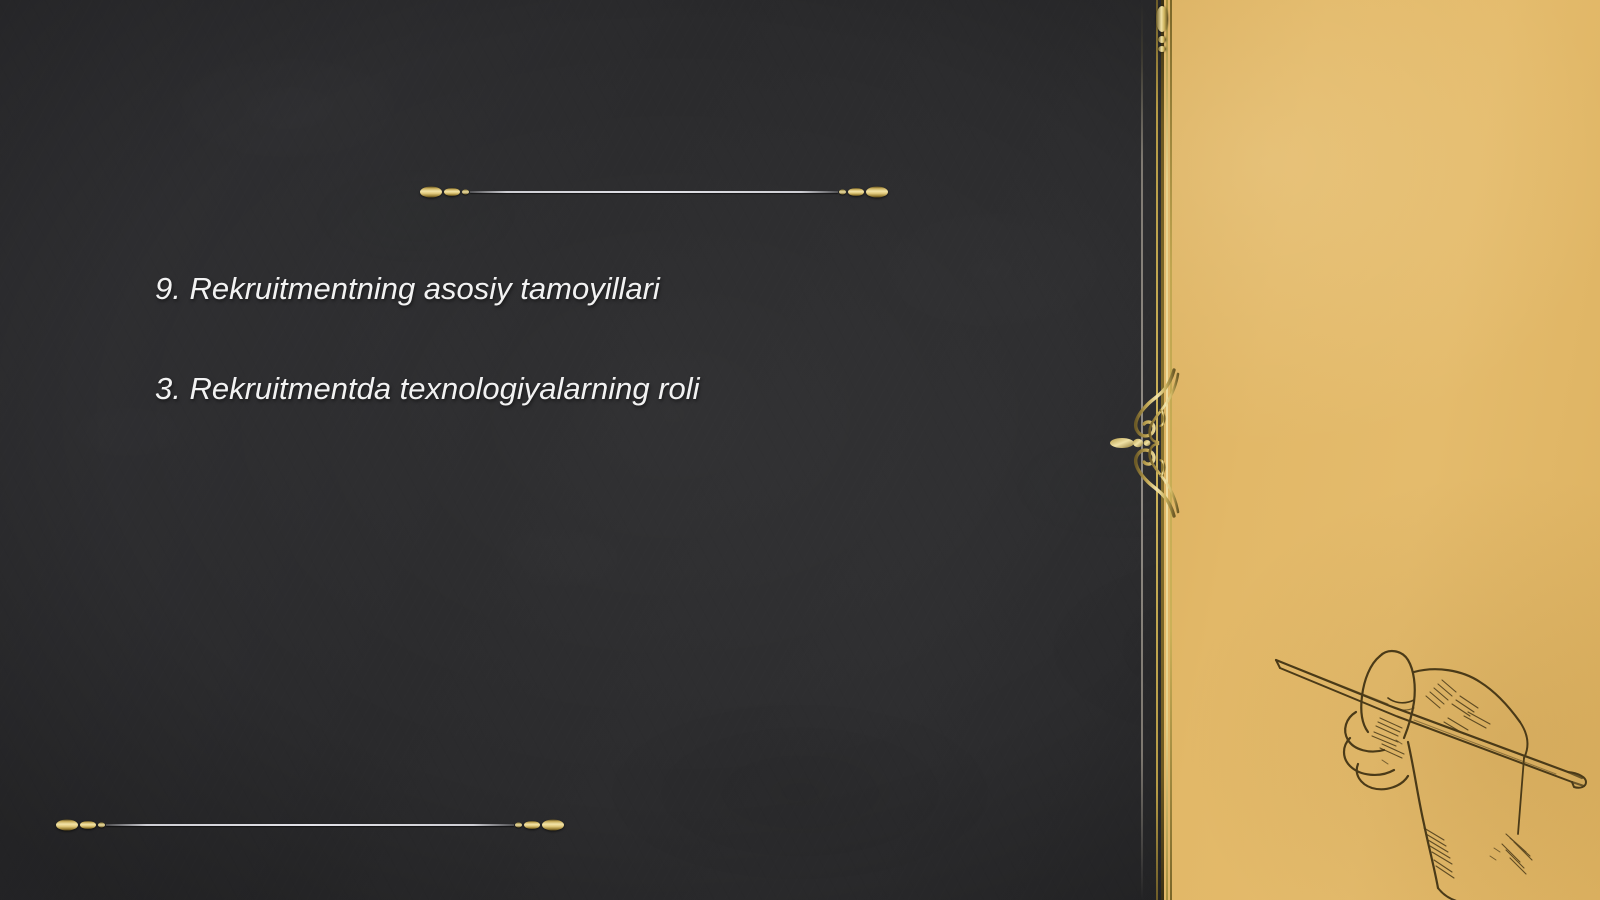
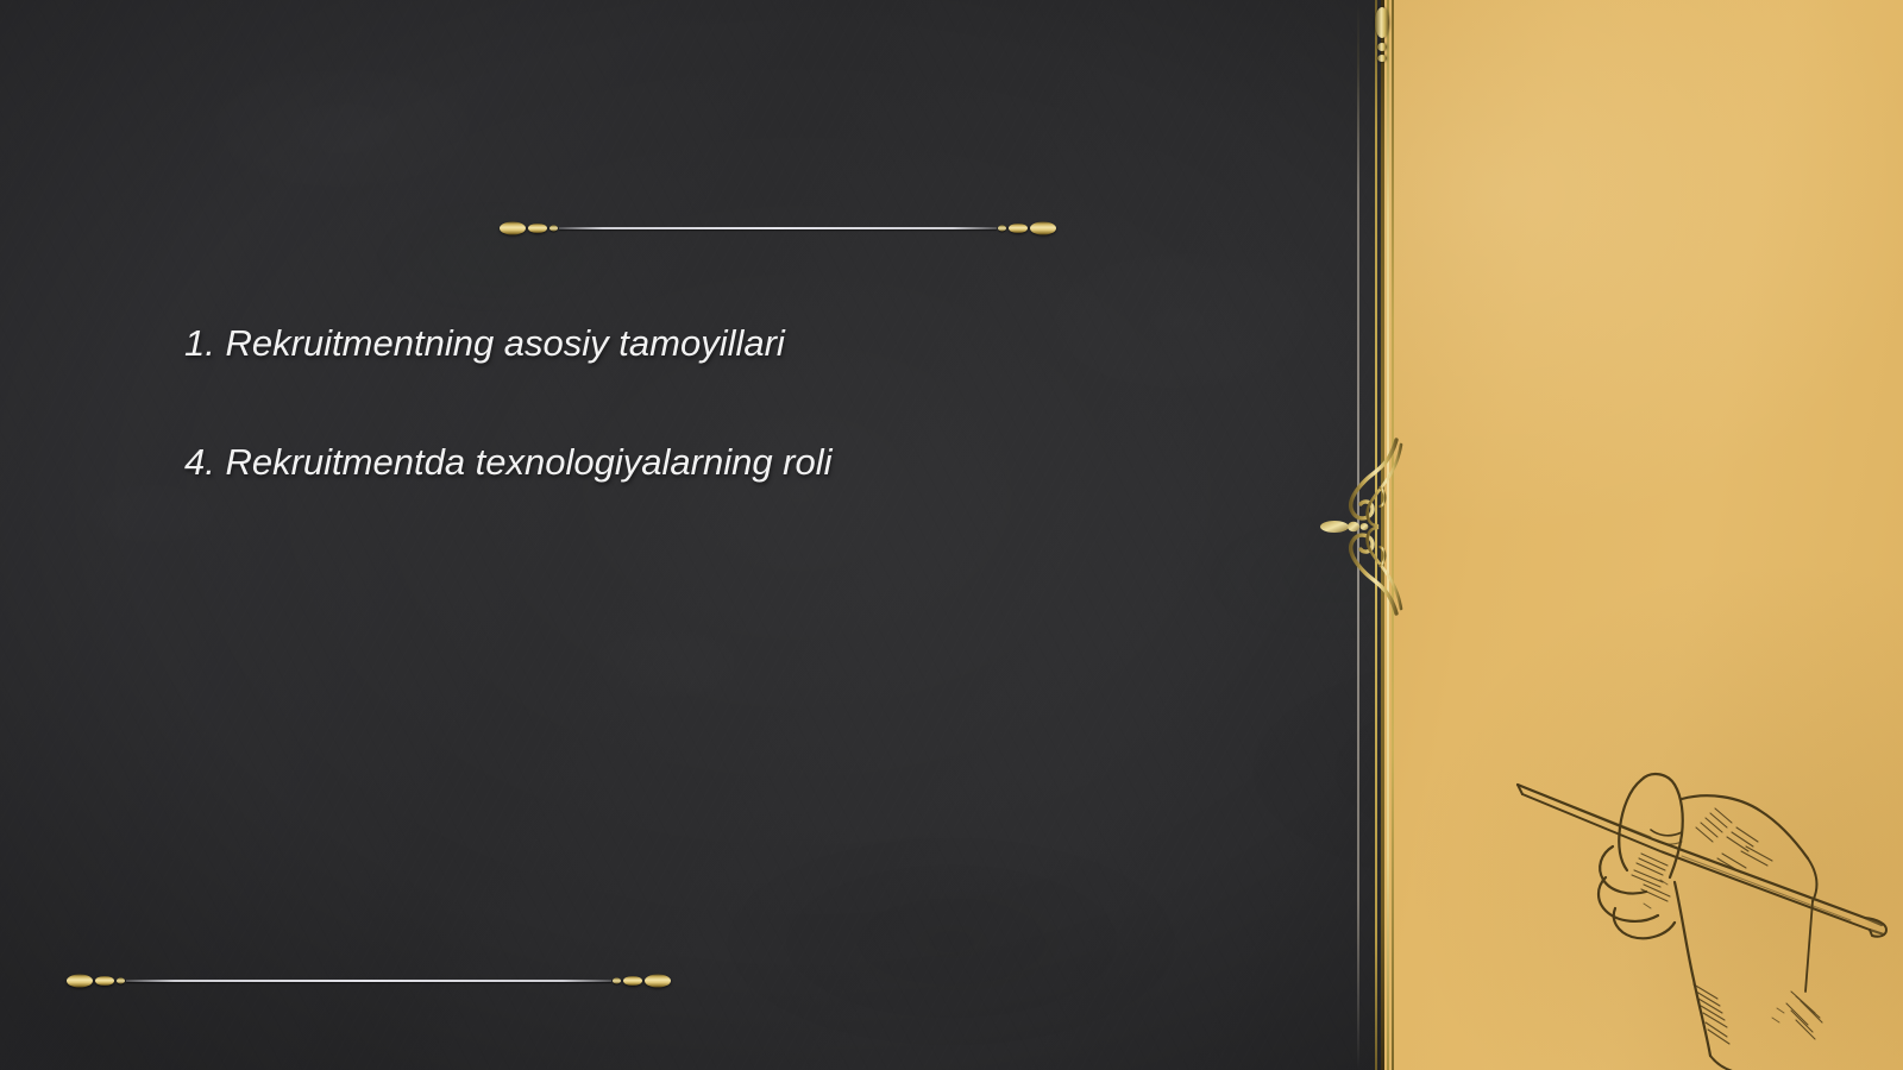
- 9. Rekruitmentning asosiy tamoyillari
+ 1. Rekruitmentning asosiy tamoyillari
- 3. Rekruitmentda texnologiyalarning roli
+ 4. Rekruitmentda texnologiyalarning roli
